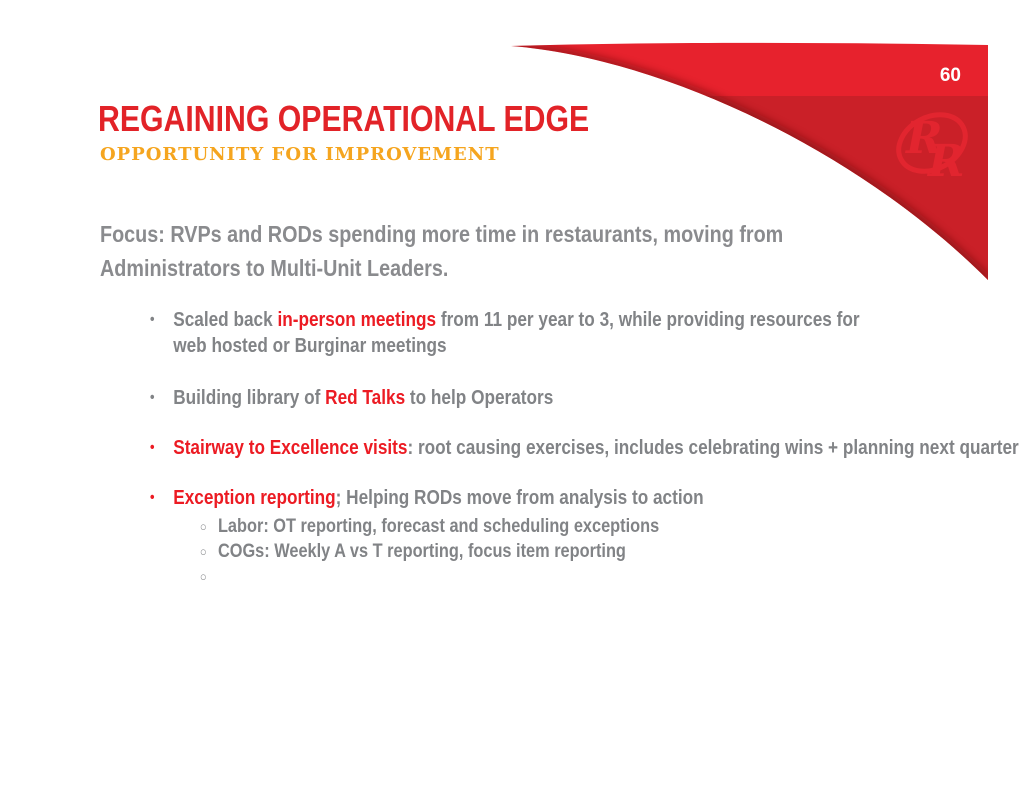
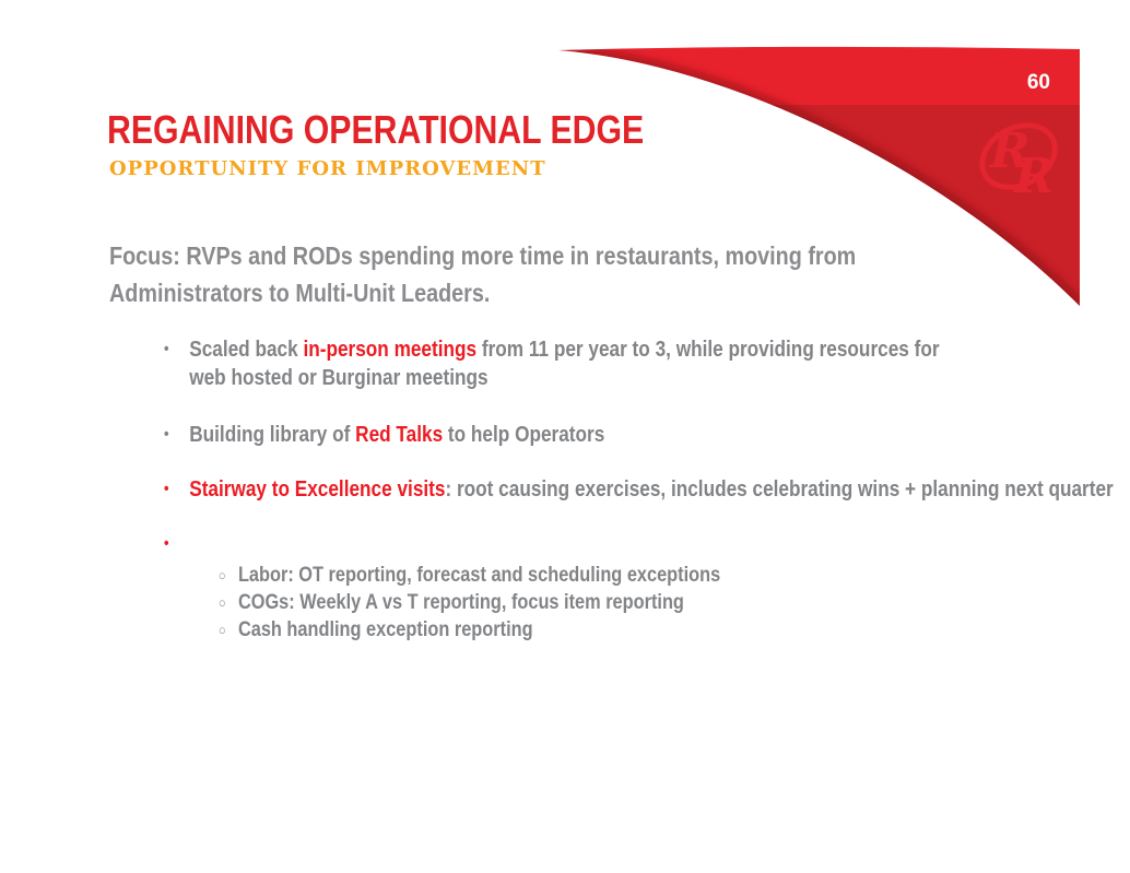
  R
  R
  60
  REGAINING OPERATIONAL EDGE
  OPPORTUNITY FOR IMPROVEMENT
  Focus: RVPs and RODs spending more time in restaurants, moving from
  Administrators to Multi-Unit Leaders.
  •
  Scaled back in-person meetings from 11 per year to 3, while providing resources for
  web hosted or Burginar meetings
  •
  Building library of Red Talks to help Operators
  •
  Stairway to Excellence visits: root causing exercises, includes celebrating wins + planning next quarter
  •
- Exception reporting; Helping RODs move from analysis to action
  ○
  Labor: OT reporting, forecast and scheduling exceptions
  ○
  COGs: Weekly A vs T reporting, focus item reporting
  ○
+ Cash handling exception reporting
